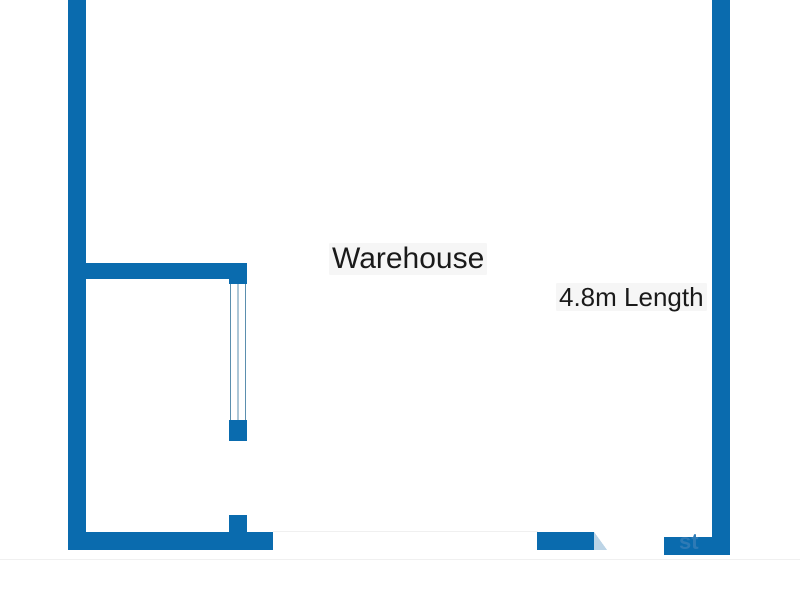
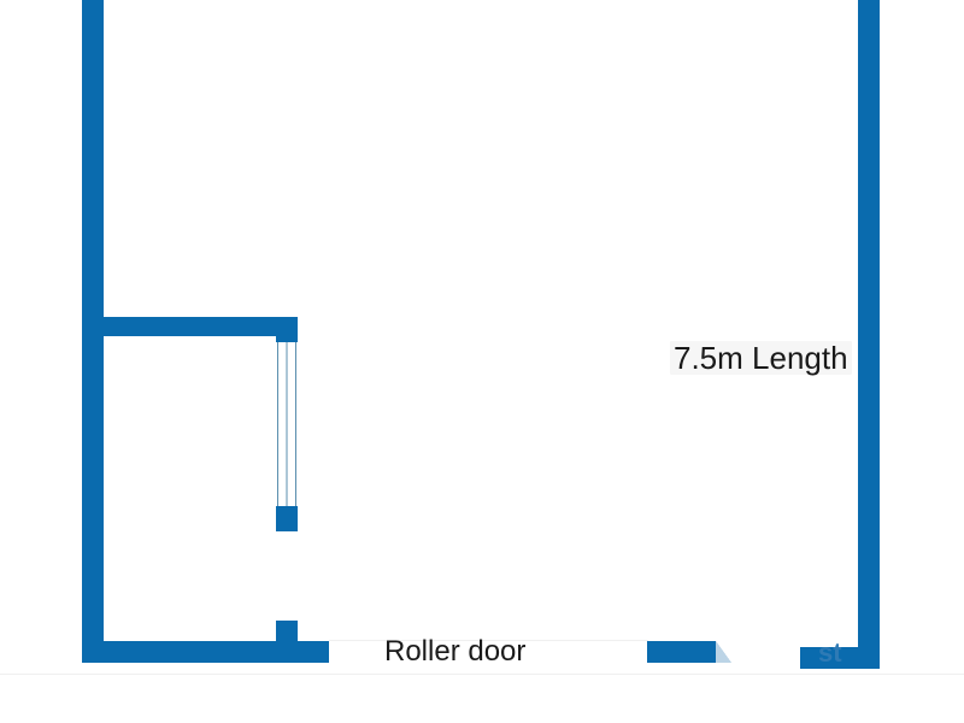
- Warehouse
- 4.8m Length
+ 7.5m Length
+ Roller door
  st
